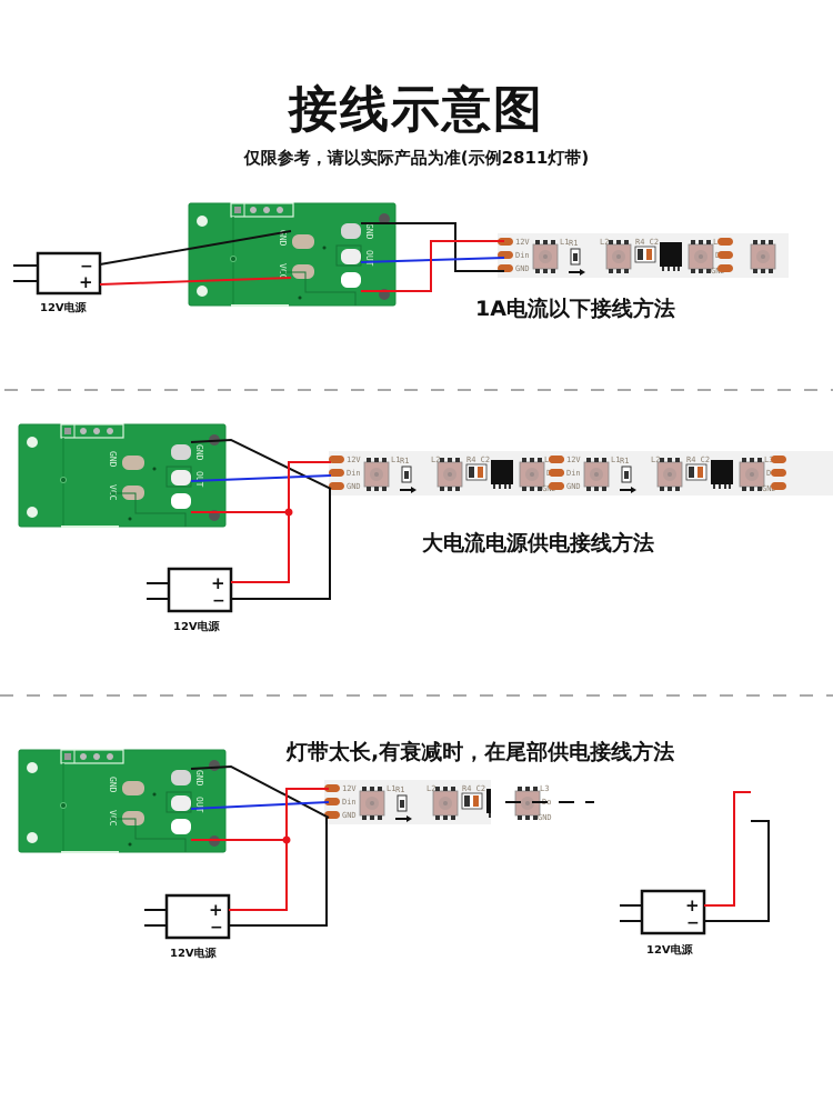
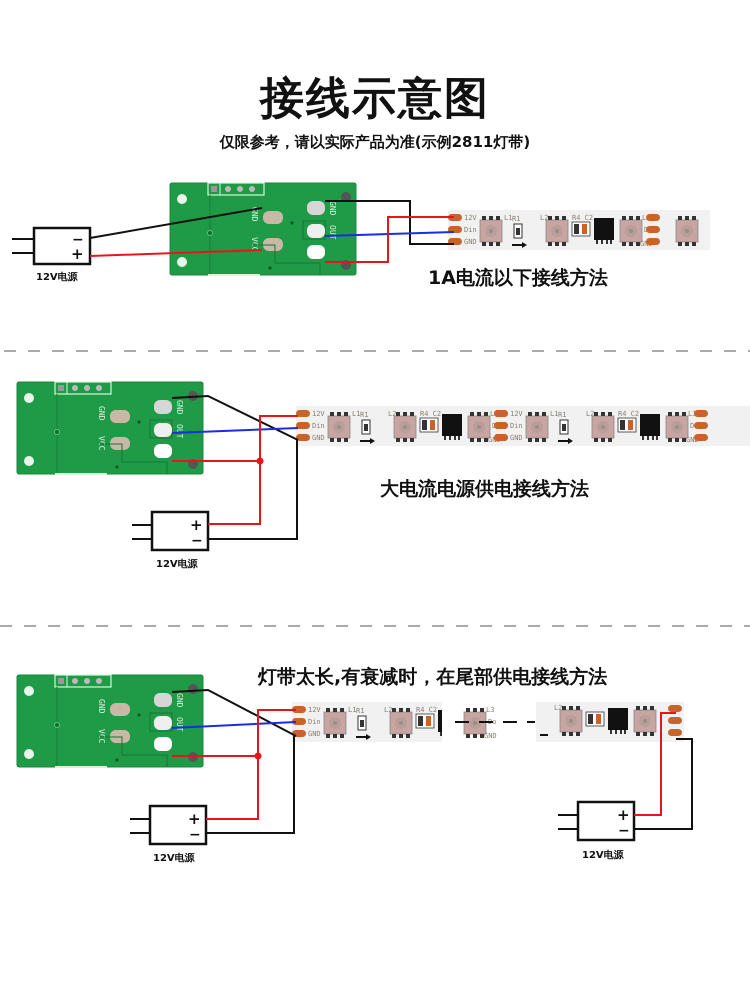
  接线示意图
  仅限参考，请以实际产品为准(示例2811灯带)
  −
  +
  +
  −
+ L2
  +
  −
  +
  −
  1A电流以下接线方法
  12V电源
  大电流电源供电接线方法
  12V电源
  灯带太长,有衰减时，在尾部供电接线方法
  12V电源
  12V电源
